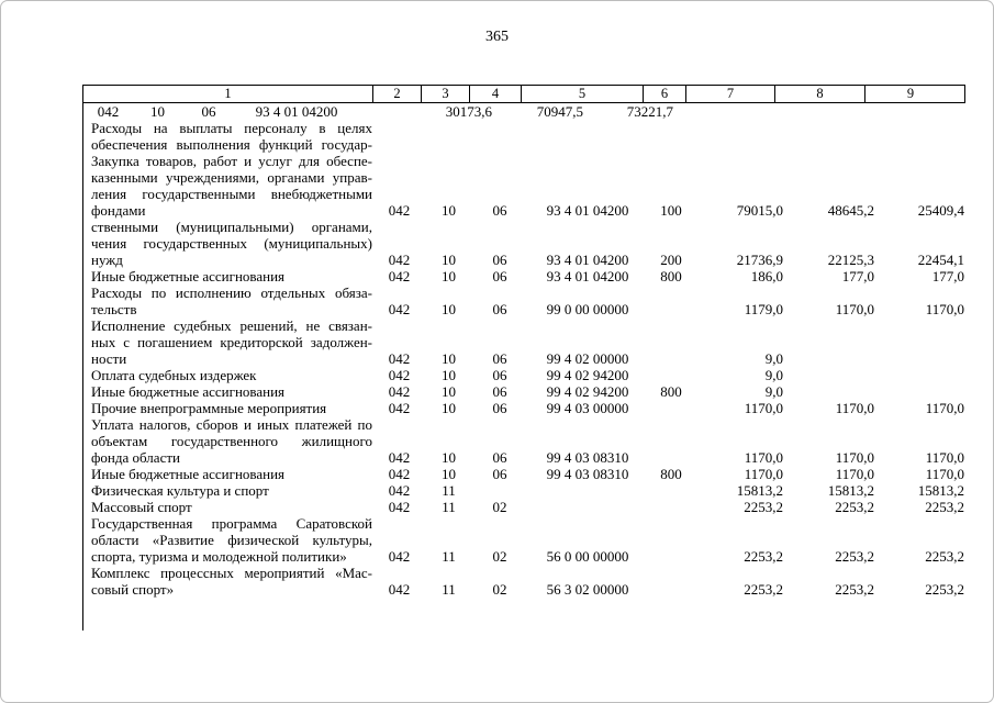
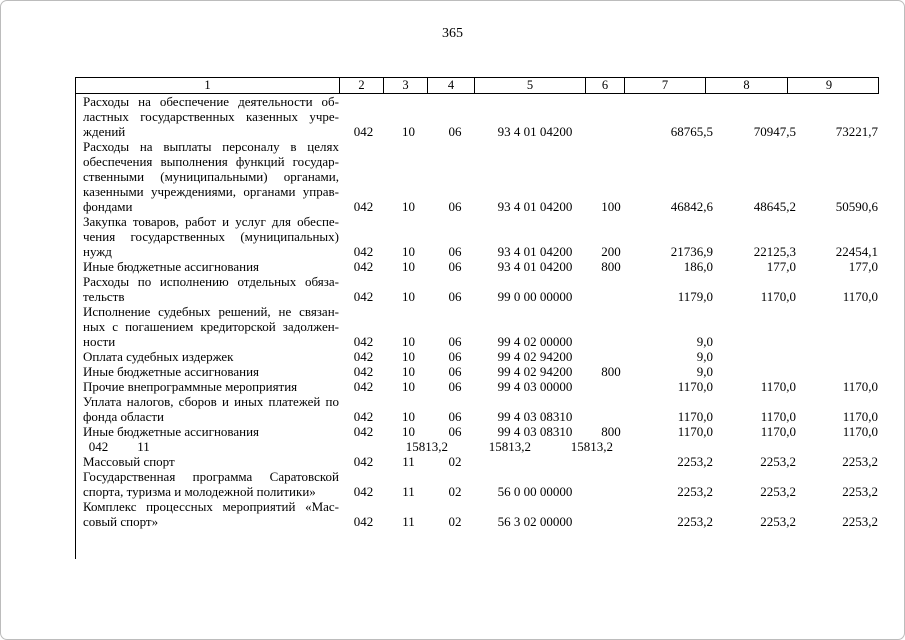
  365
  1
  2
  3
  4
  5
  6
  7
  8
  9
+ Расходы на обеспечение деятельности об-
+ ластных государственных казенных учре-
+ ждений
  042
  10
  06
  93 4 01 04200
- 30173,6
+ 68765,5
  70947,5
  73221,7
  Расходы на выплаты персоналу в целях
  обеспечения выполнения функций государ-
- Закупка товаров, работ и услуг для обеспе-
+ ственными (муниципальными) органами,
  казенными учреждениями, органами управ-
- ления государственными внебюджетными
  фондами
  042
  10
  06
  93 4 01 04200
  100
- 79015,0
+ 46842,6
  48645,2
- 25409,4
+ 50590,6
- ственными (муниципальными) органами,
+ Закупка товаров, работ и услуг для обеспе-
  чения государственных (муниципальных)
  нужд
  042
  10
  06
  93 4 01 04200
  200
  21736,9
  22125,3
  22454,1
  Иные бюджетные ассигнования
  042
  10
  06
  93 4 01 04200
  800
  186,0
  177,0
  177,0
  Расходы по исполнению отдельных обяза-
  тельств
  042
  10
  06
  99 0 00 00000
  1179,0
  1170,0
  1170,0
  Исполнение судебных решений, не связан-
  ных с погашением кредиторской задолжен-
  ности
  042
  10
  06
  99 4 02 00000
  9,0
  Оплата судебных издержек
  042
  10
  06
  99 4 02 94200
  9,0
  Иные бюджетные ассигнования
  042
  10
  06
  99 4 02 94200
  800
  9,0
  Прочие внепрограммные мероприятия
  042
  10
  06
  99 4 03 00000
  1170,0
  1170,0
  1170,0
  Уплата налогов, сборов и иных платежей по
- объектам государственного жилищного
  фонда области
  042
  10
  06
  99 4 03 08310
  1170,0
  1170,0
  1170,0
  Иные бюджетные ассигнования
  042
  10
  06
  99 4 03 08310
  800
  1170,0
  1170,0
  1170,0
- Физическая культура и спорт
  042
  11
  15813,2
  15813,2
  15813,2
  Массовый спорт
  042
  11
  02
  2253,2
  2253,2
  2253,2
  Государственная программа Саратовской
- области «Развитие физической культуры,
  спорта, туризма и молодежной политики»
  042
  11
  02
  56 0 00 00000
  2253,2
  2253,2
  2253,2
  Комплекс процессных мероприятий «Мас-
  совый спорт»
  042
  11
  02
  56 3 02 00000
  2253,2
  2253,2
  2253,2
